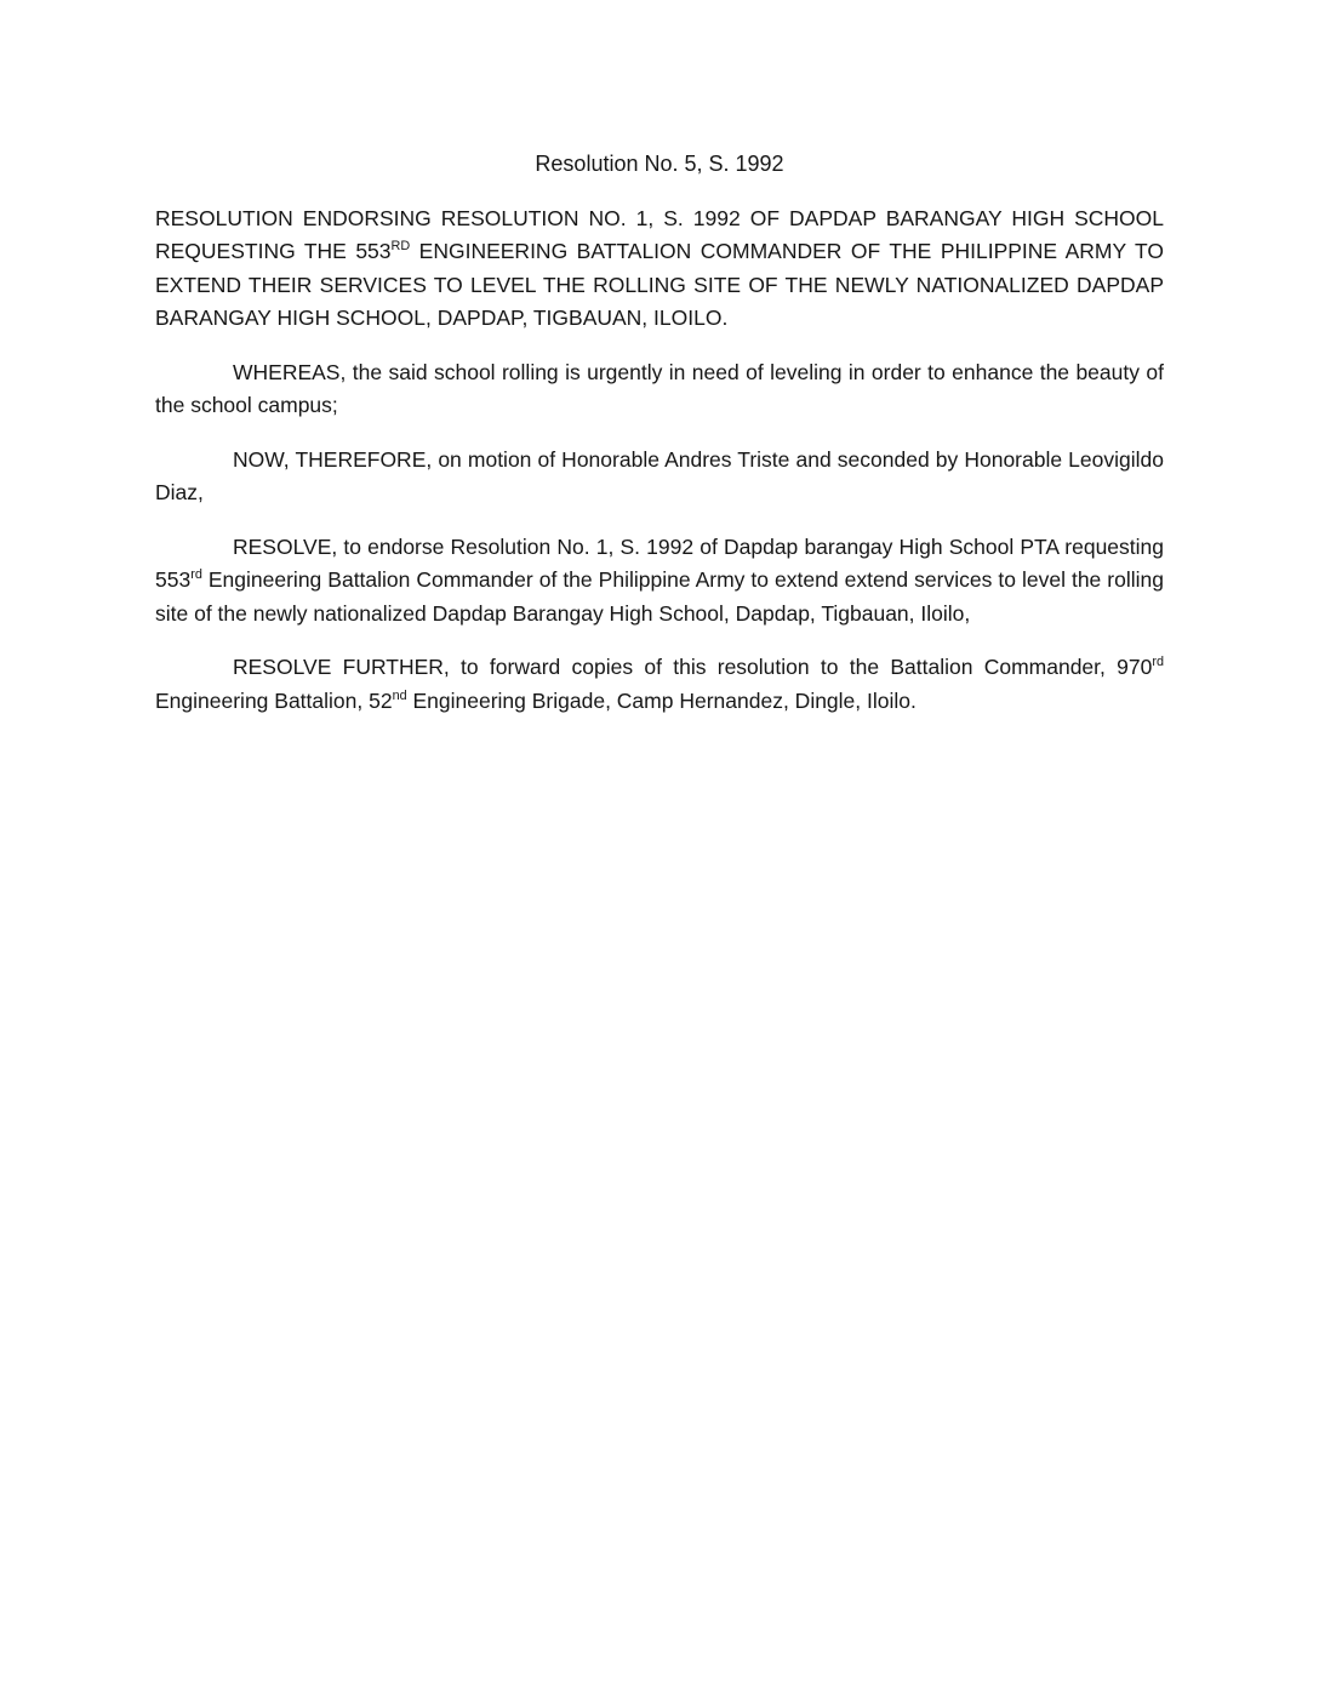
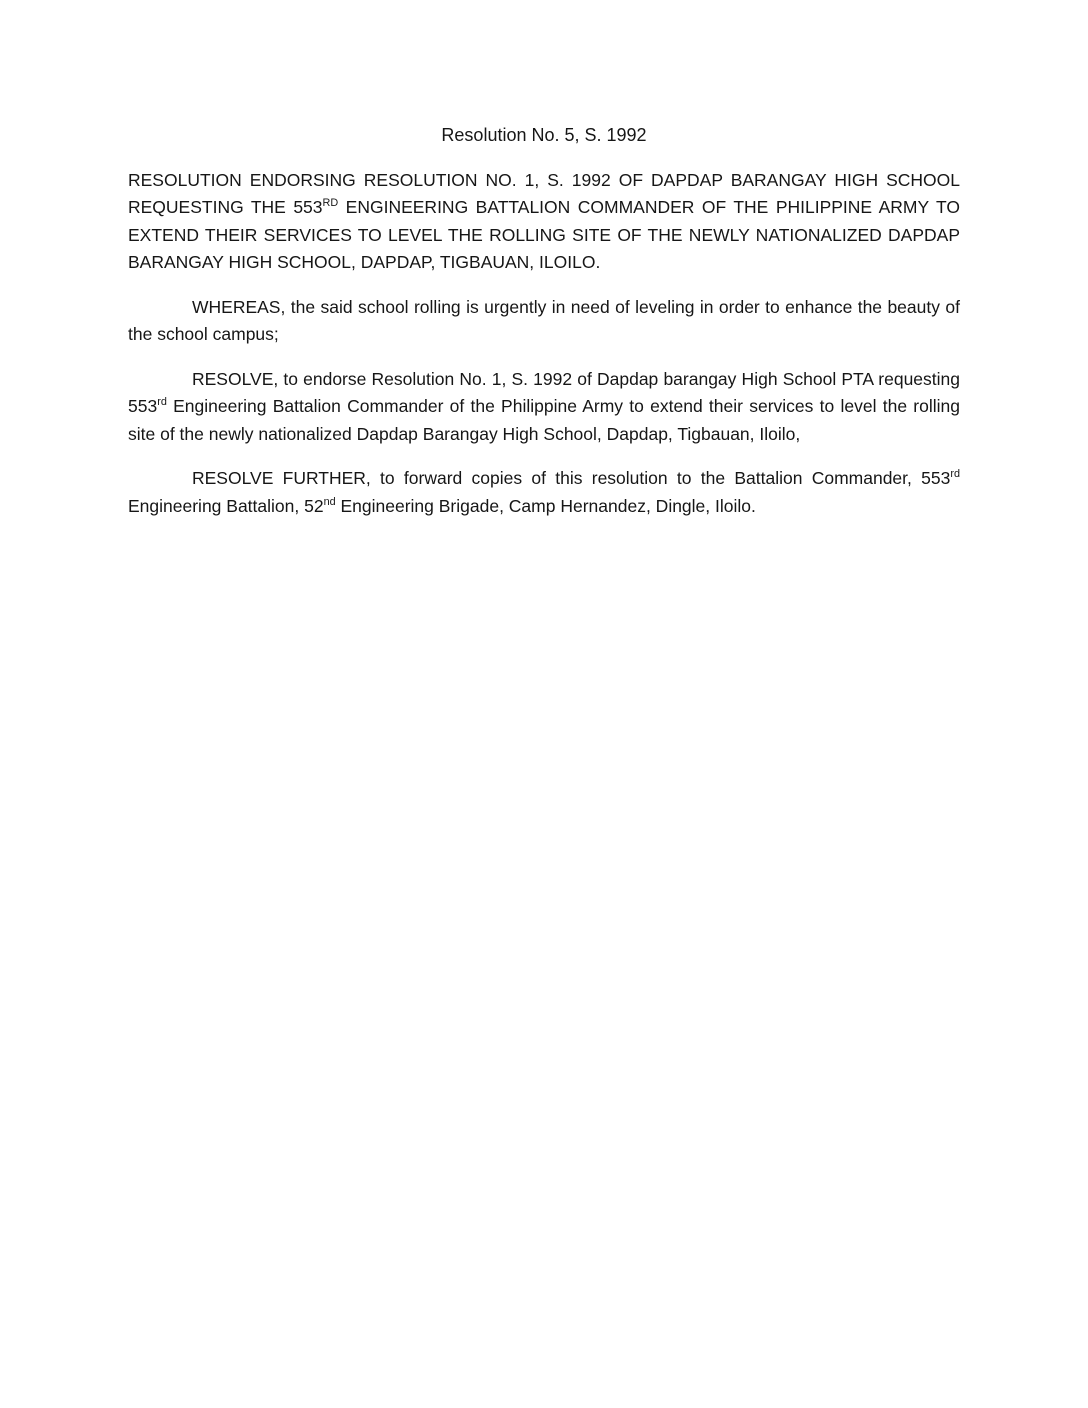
  Resolution No. 5, S. 1992
  RESOLUTION ENDORSING RESOLUTION NO. 1, S. 1992 OF DAPDAP BARANGAY HIGH SCHOOL REQUESTING THE 553RD ENGINEERING BATTALION COMMANDER OF THE PHILIPPINE ARMY TO EXTEND THEIR SERVICES TO LEVEL THE ROLLING SITE OF THE NEWLY NATIONALIZED DAPDAP BARANGAY HIGH SCHOOL, DAPDAP, TIGBAUAN, ILOILO.
  WHEREAS, the said school rolling is urgently in need of leveling in order to enhance the beauty of the school campus;
- NOW, THEREFORE, on motion of Honorable Andres Triste and seconded by Honorable Leovigildo Diaz,
- RESOLVE, to endorse Resolution No. 1, S. 1992 of Dapdap barangay High School PTA requesting 553rd Engineering Battalion Commander of the Philippine Army to extend extend services to level the rolling site of the newly nationalized Dapdap Barangay High School, Dapdap, Tigbauan, Iloilo,
+ RESOLVE, to endorse Resolution No. 1, S. 1992 of Dapdap barangay High School PTA requesting 553rd Engineering Battalion Commander of the Philippine Army to extend their services to level the rolling site of the newly nationalized Dapdap Barangay High School, Dapdap, Tigbauan, Iloilo,
- RESOLVE FURTHER, to forward copies of this resolution to the Battalion Commander, 970rd Engineering Battalion, 52nd Engineering Brigade, Camp Hernandez, Dingle, Iloilo.
+ RESOLVE FURTHER, to forward copies of this resolution to the Battalion Commander, 553rd Engineering Battalion, 52nd Engineering Brigade, Camp Hernandez, Dingle, Iloilo.
